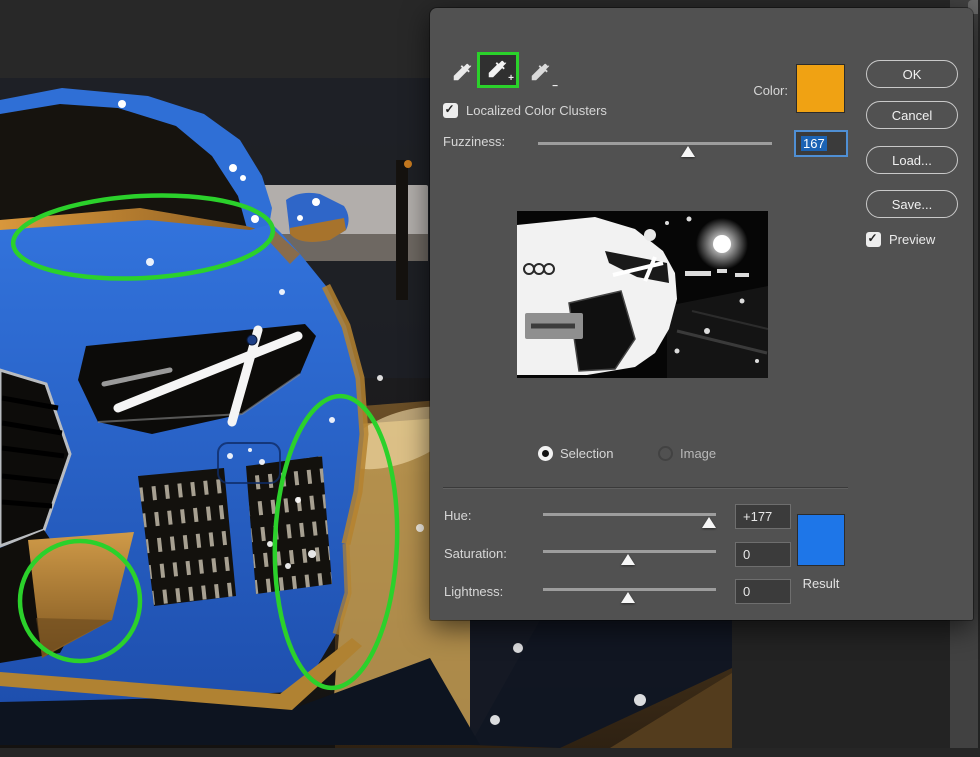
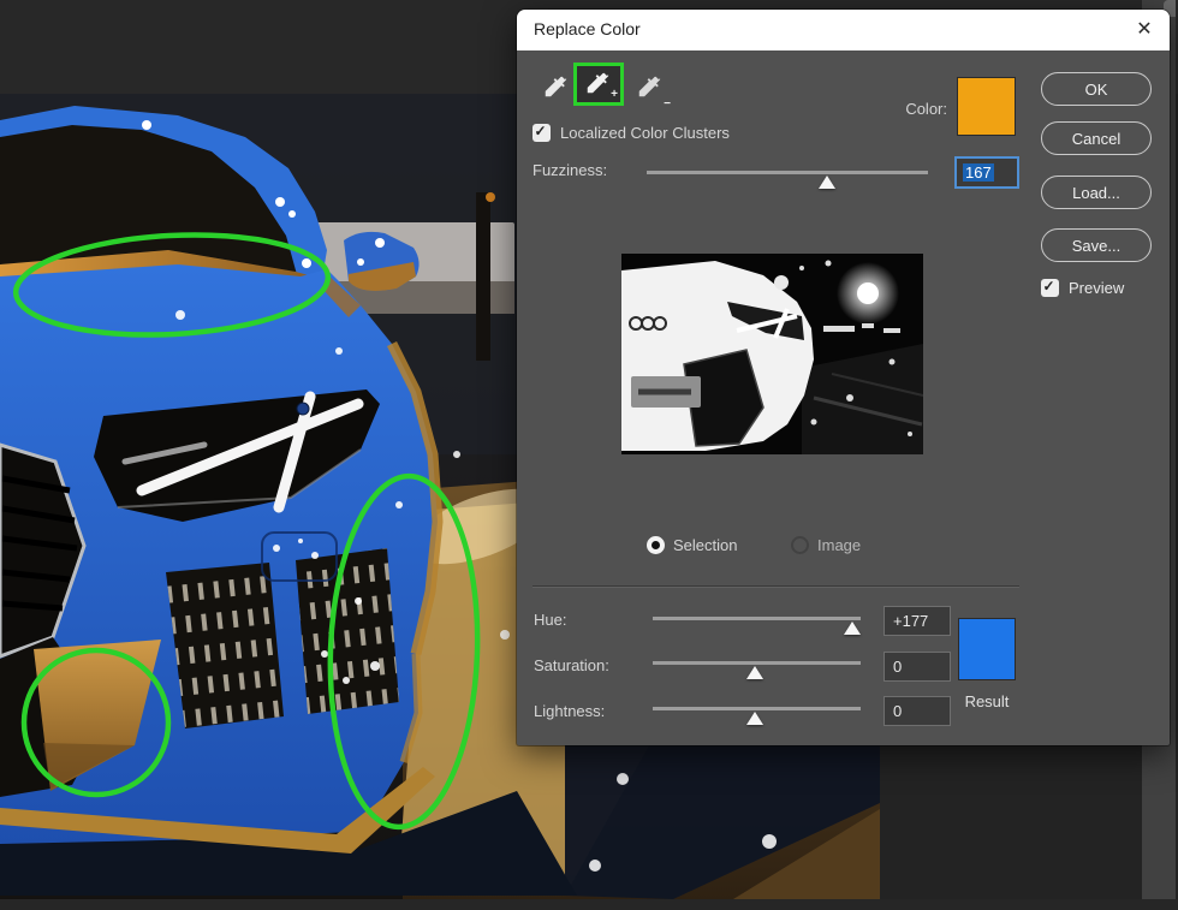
+ Replace Color
+ ✕
  +
  −
  Localized Color Clusters
  Fuzziness:
  167
  Color:
  OK
  Cancel
  Load...
  Save...
  Preview
  Selection
  Image
  Hue:
  +177
  Saturation:
  0
  Lightness:
  0
  Result
